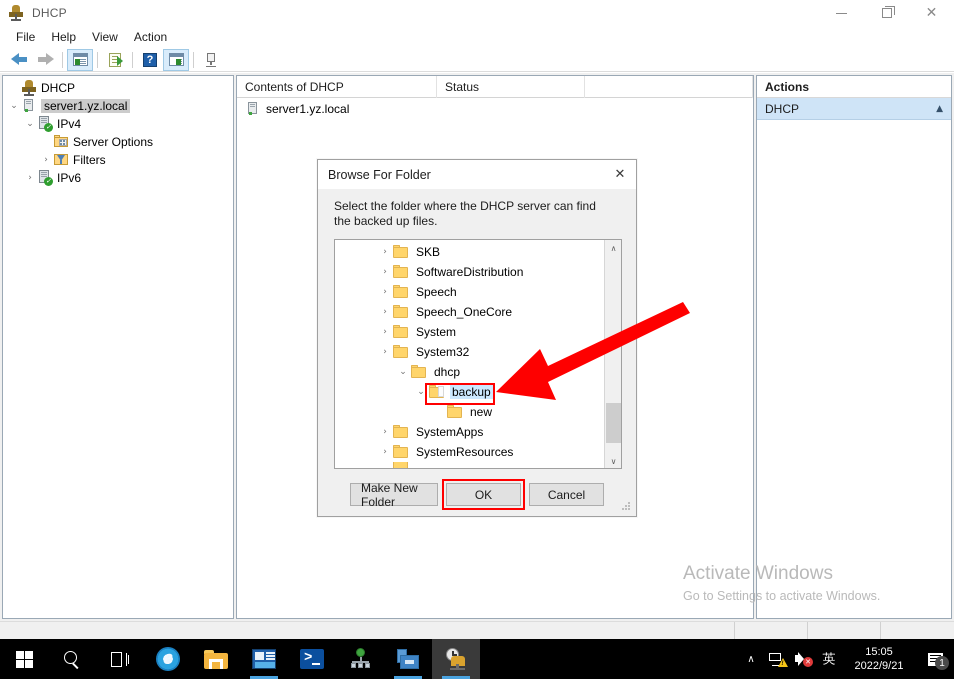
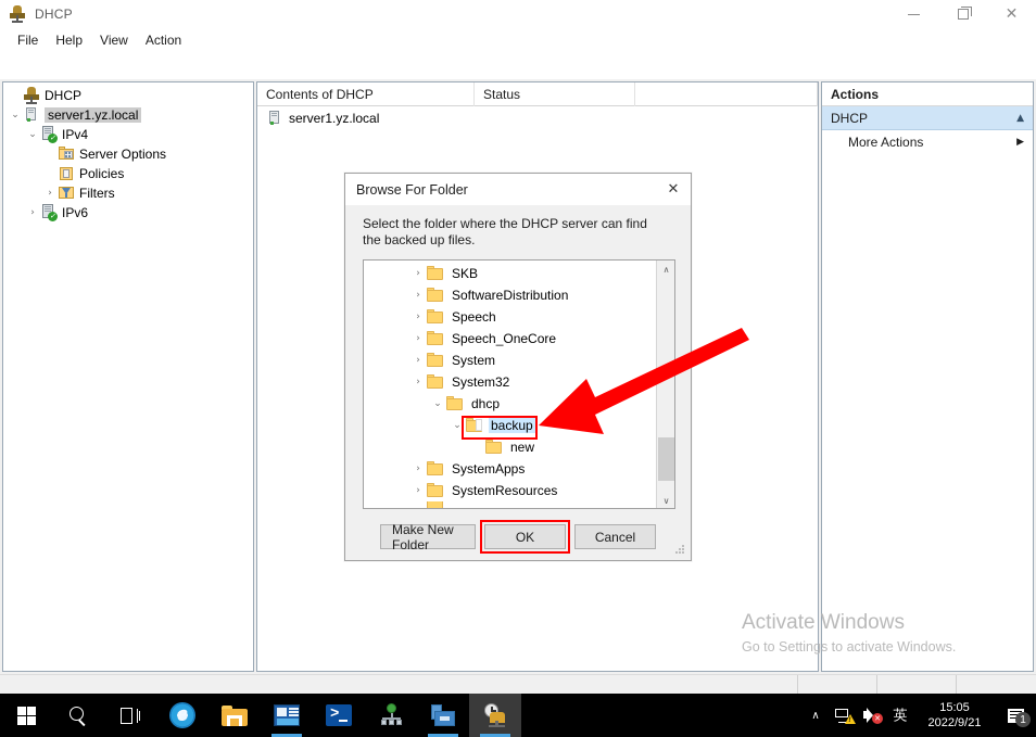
  DHCP
  ✕
  File
  Help
  View
  Action
- ?
  DHCP
  ⌄
  server1.yz.local
  ⌄
  IPv4
  Server Options
+ Policies
  ›
  Filters
  ›
  IPv6
  Contents of DHCP
  Status
  server1.yz.local
  Actions
  DHCP
  ▲
+ More Actions
+ ▶
  Activate Windows
  Go to Settings to activate Windows.
  Browse For Folder
  ✕
  Select the folder where the DHCP server can find the backed up files.
  ›
  SKB
  ›
  SoftwareDistribution
  ›
  Speech
  ›
  Speech_OneCore
  ›
  System
  ›
  System32
  ⌄
  dhcp
  ⌄
  backup
  new
  ›
  SystemApps
  ›
  SystemResources
  ∧
  ∨
  Make New Folder
  OK
  Cancel
  ∧
  ✕
  英
  15:05
  2022/9/21
  1
